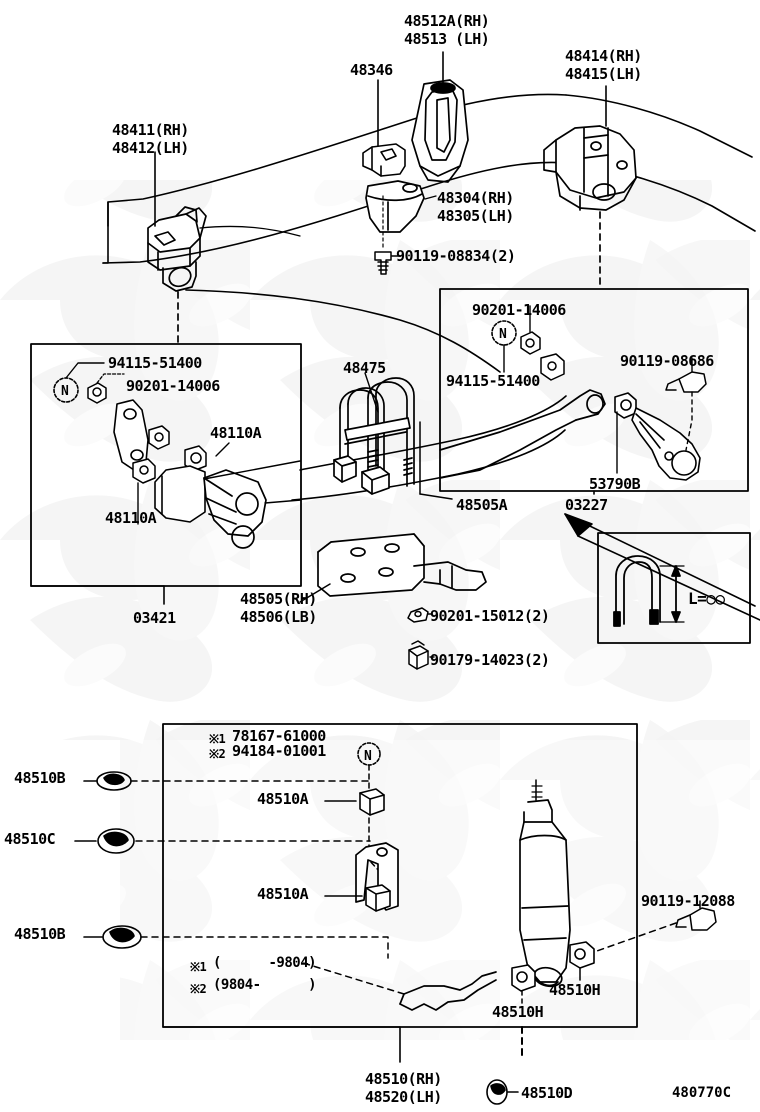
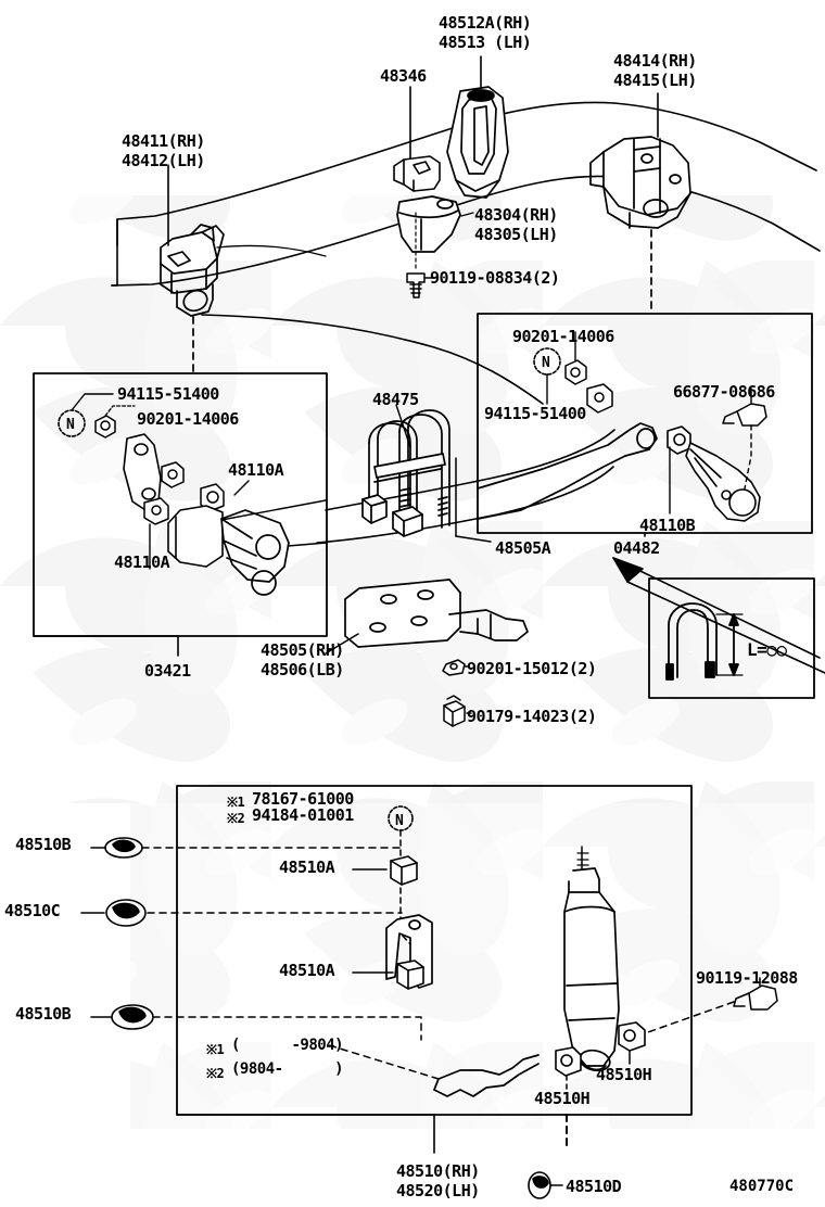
  48411(RH)
  48412(LH)
  48346
  48512A(RH)
  48513 (LH)
  48414(RH)
  48415(LH)
  48304(RH)
  48305(LH)
  90119-08834(2)
  48475
  48505A
  48505(RH)
  48506(LB)
  90201-15012(2)
  90179-14023(2)
  94115-51400
  90201-14006
  48110A
  48110A
  03421
  N
  90201-14006
  94115-51400
- 90119-08686
+ 66877-08686
- 53790B
+ 48110B
- 03227
+ 04482
  N
  L=○○
  ※1
  78167-61000
  ※2
  94184-01001
  N
  48510B
  48510A
  48510C
  48510A
  48510B
  90119-12088
  48510H
  48510H
  48510(RH)
  48520(LH)
  48510D
  ※1
  ( -9804)
  ※2
  (9804- )
  480770C
